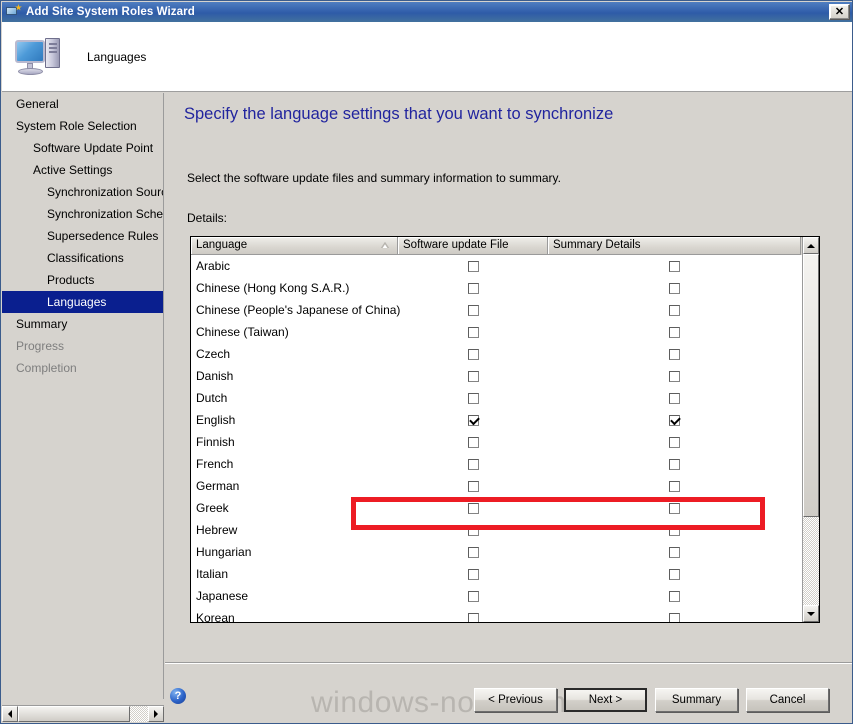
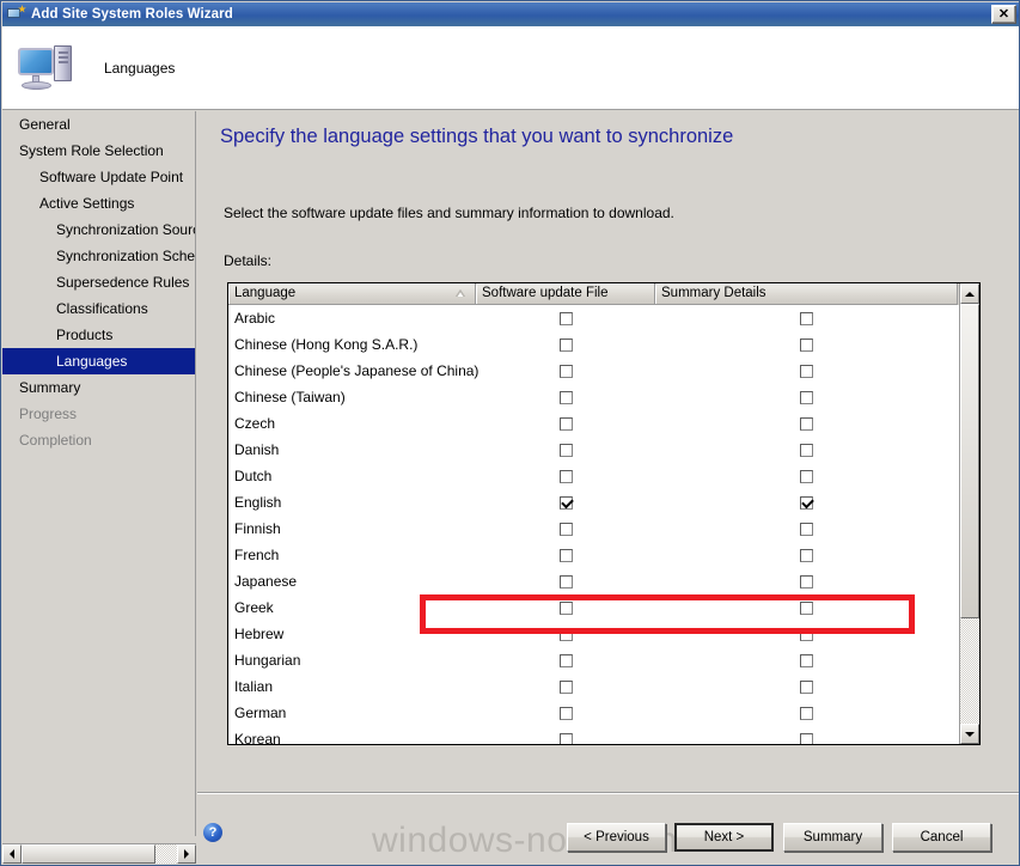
  Add Site System Roles Wizard
  ✕
  Languages
  General
  System Role Selection
  Software Update Point
  Active Settings
  Synchronization Sour
  Synchronization Sche
  Supersedence Rules
  Classifications
  Products
  Languages
  Summary
  Progress
  Completion
  Specify the language settings that you want to synchronize
- Select the software update files and summary information to summary.
+ Select the software update files and summary information to download.
  Details:
  Language
  Software update File
  Summary Details
  Arabic
  Chinese (Hong Kong S.A.R.)
  Chinese (People's Japanese of China)
  Chinese (Taiwan)
  Czech
  Danish
  Dutch
  English
  Finnish
  French
- German
+ Japanese
  Greek
  Hebrew
  Hungarian
  Italian
- Japanese
+ German
  Korean
  ?
  < Previous
  Next >
  Summary
  Cancel
